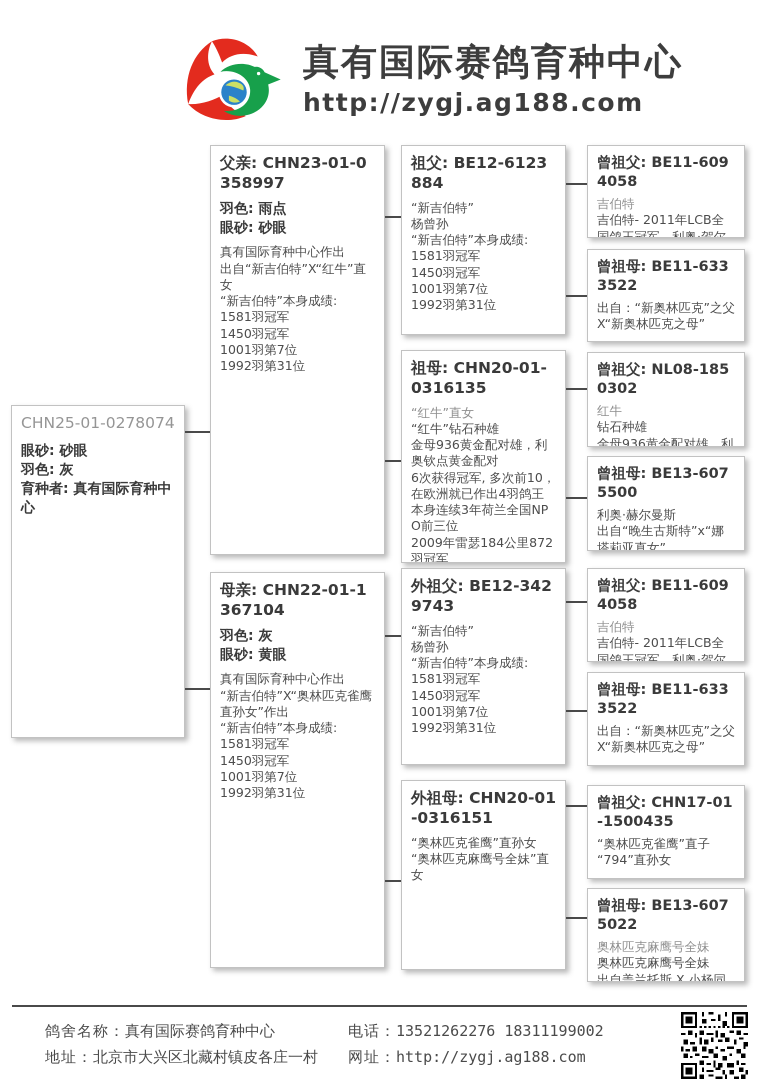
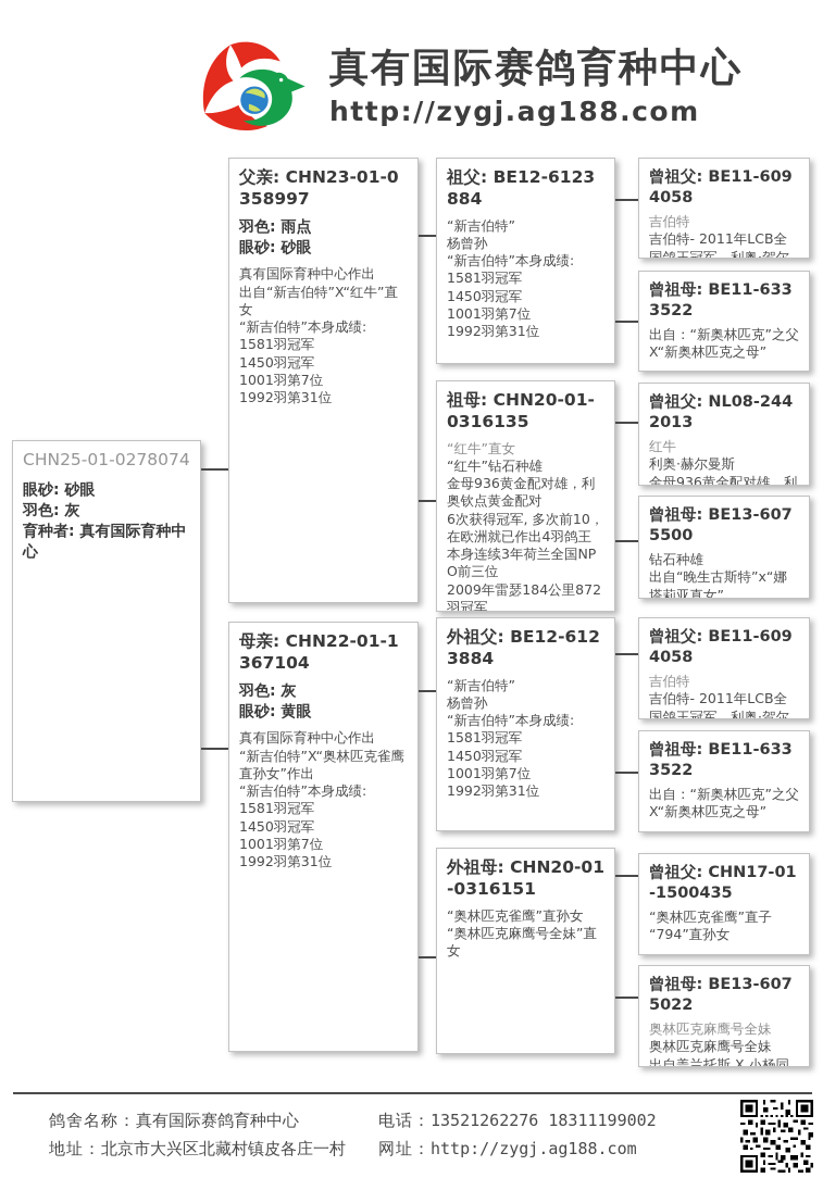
  真有国际赛鸽育种中心
  http://zygj.ag188.com
  CHN25-01-0278074
  眼砂: 砂眼
  羽色: 灰
  育种者: 真有国际育种中心
  父亲: CHN23-01-0358997
  羽色: 雨点
  眼砂: 砂眼
  真有国际育种中心作出
  出自“新吉伯特”X“红牛”直女
  “新吉伯特”本身成绩:
  1581羽冠军
  1450羽冠军
  1001羽第7位
  1992羽第31位
  母亲: CHN22-01-1367104
  羽色: 灰
  眼砂: 黄眼
  真有国际育种中心作出
  “新吉伯特”X“奥林匹克雀鹰直孙女”作出
  “新吉伯特”本身成绩:
  1581羽冠军
  1450羽冠军
  1001羽第7位
  1992羽第31位
  祖父: BE12-6123884
  “新吉伯特”
  杨曾孙
  “新吉伯特”本身成绩:
  1581羽冠军
  1450羽冠军
  1001羽第7位
  1992羽第31位
  祖母: CHN20-01-0316135
  “红牛”直女
  “红牛”钻石种雄
  金母936黄金配对雄，利奥钦点黄金配对
  6次获得冠军, 多次前10，在欧洲就已作出4羽鸽王
  本身连续3年荷兰全国NPO前三位
  2009年雷瑟184公里872羽冠军
- 外祖父: BE12-3429743
+ 外祖父: BE12-6123884
  “新吉伯特”
  杨曾孙
  “新吉伯特”本身成绩:
  1581羽冠军
  1450羽冠军
  1001羽第7位
  1992羽第31位
  外祖母: CHN20-01-0316151
  “奥林匹克雀鹰”直孙女
  “奥林匹克麻鹰号全妹”直女
  曾祖父: BE11-6094058
  吉伯特
  曾祖母: BE11-6333522
  出自：“新奥林匹克”之父 X“新奥林匹克之母”
- 曾祖父: NL08-1850302
+ 曾祖父: NL08-2442013
  红牛
- 钻石种雄
+ 利奥·赫尔曼斯
  曾祖母: BE13-6075500
- 利奥·赫尔曼斯
+ 钻石种雄
  出自“晚生古斯特”x“娜塔莉亚直女”
  曾祖父: BE11-6094058
  吉伯特
  曾祖母: BE11-6333522
  出自：“新奥林匹克”之父 X“新奥林匹克之母”
  曾祖父: CHN17-01-1500435
  “奥林匹克雀鹰”直子
  “794”直孙女
  曾祖母: BE13-6075022
  奥林匹克麻鹰号全妹
  奥林匹克麻鹰号全妹
  出自盖兰托斯 X 小杨同
  鸽舍名称：真有国际赛鸽育种中心
  地址：北京市大兴区北藏村镇皮各庄一村
  电话：13521262276 18311199002
  网址：http://zygj.ag188.com
